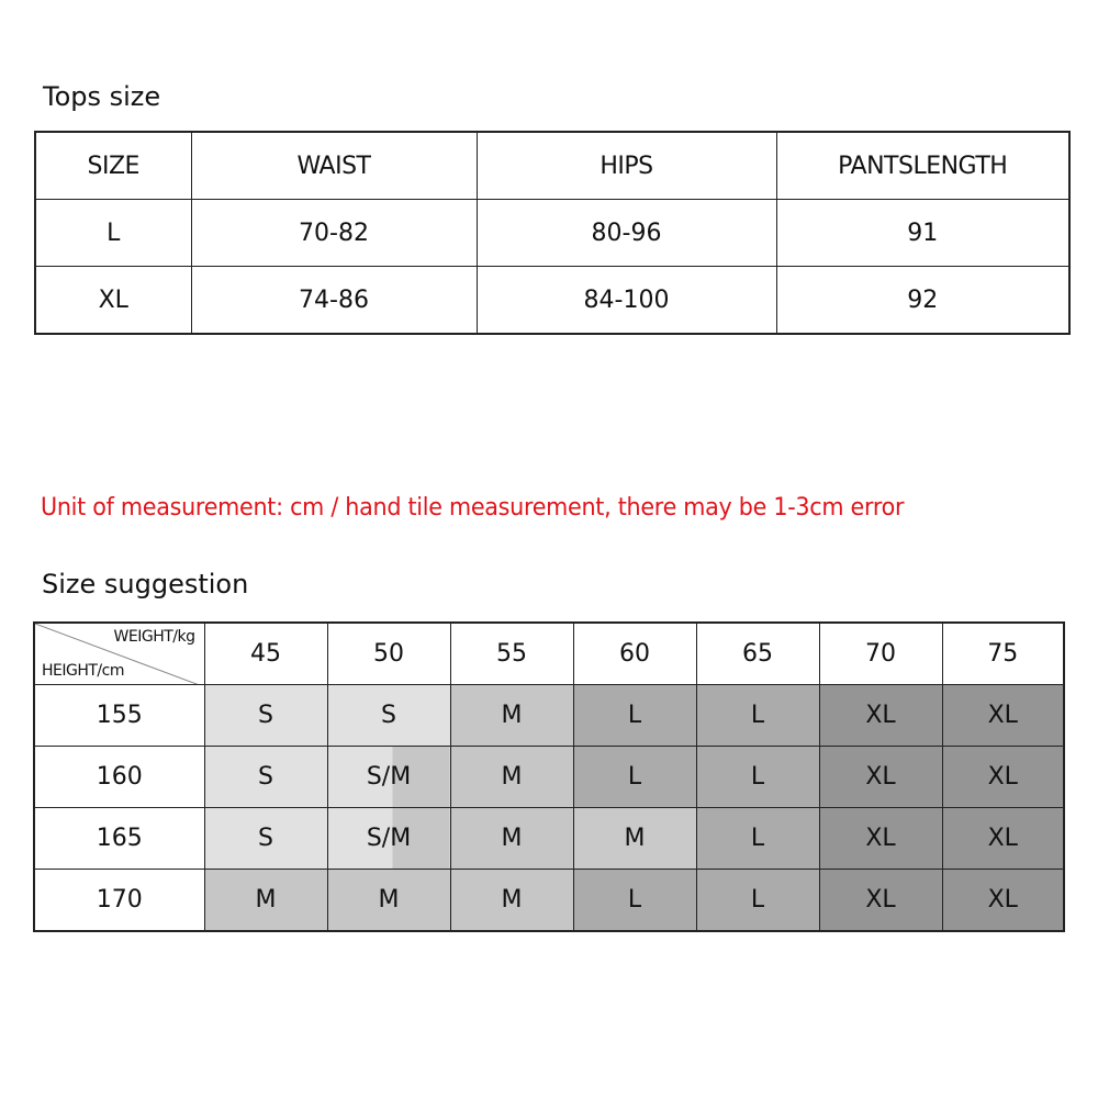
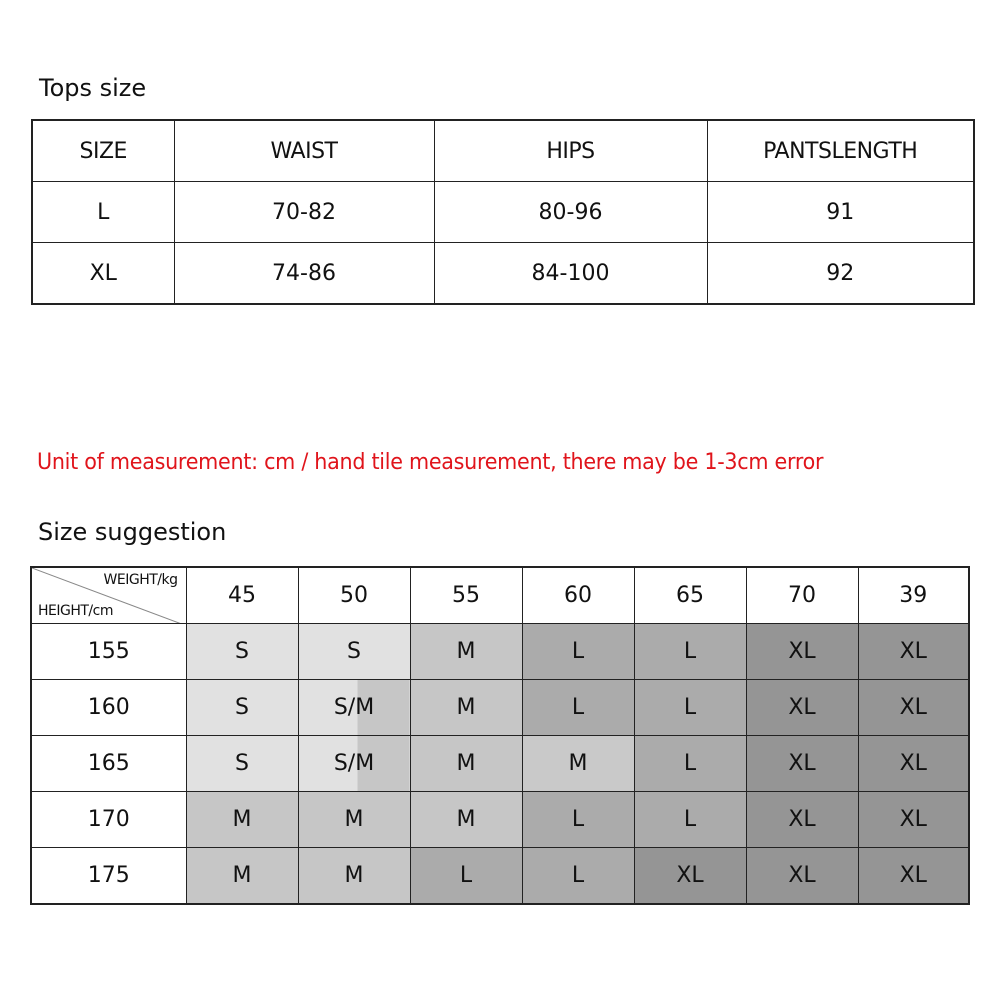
  Tops size
  SIZE	WAIST	HIPS	PANTSLENGTH
  L	70-82	80-96	91
  XL	74-86	84-100	92
  Unit of measurement: cm / hand tile measurement, there may be 1-3cm error
  Size suggestion
- WEIGHT/kg HEIGHT/cm	45	50	55	60	65	70	75
+ WEIGHT/kg HEIGHT/cm	45	50	55	60	65	70	39
  155	S	S	M	L	L	XL	XL
  160	S	S/M	M	L	L	XL	XL
  165	S	S/M	M	M	L	XL	XL
  170	M	M	M	L	L	XL	XL
+ 175	M	M	L	L	XL	XL	XL
